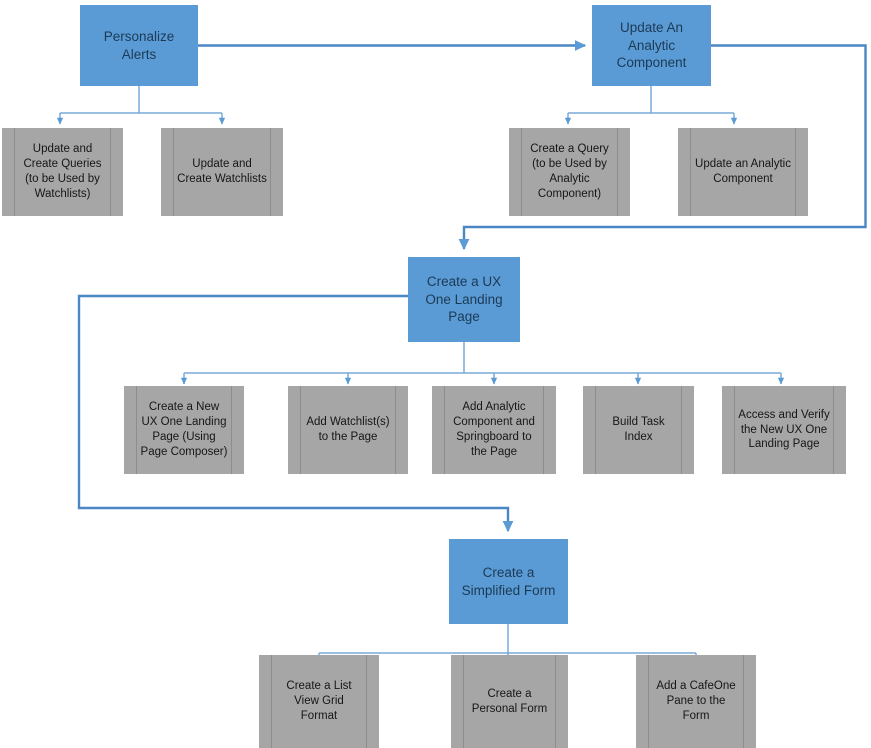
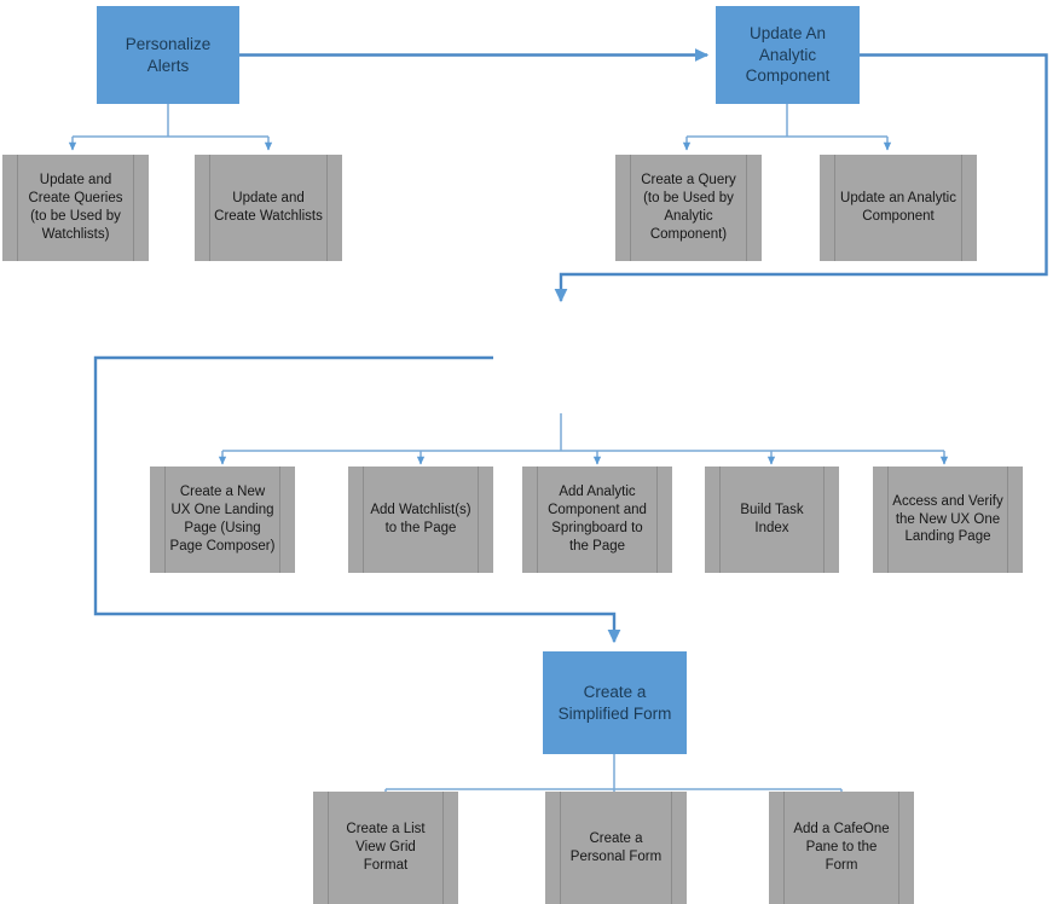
  Personalize Alerts
  Update An Analytic Component
  Update and Create Queries (to be Used by Watchlists)
  Update and Create Watchlists
  Create a Query (to be Used by Analytic Component)
  Update an Analytic Component
- Create a UX One Landing Page
  Create a New UX One Landing Page (Using Page Composer)
  Add Watchlist(s) to the Page
  Add Analytic Component and Springboard to the Page
  Build Task Index
  Access and Verify the New UX One Landing Page
  Create a Simplified Form
  Create a List View Grid Format
  Create a Personal Form
  Add a CafeOne Pane to the Form
